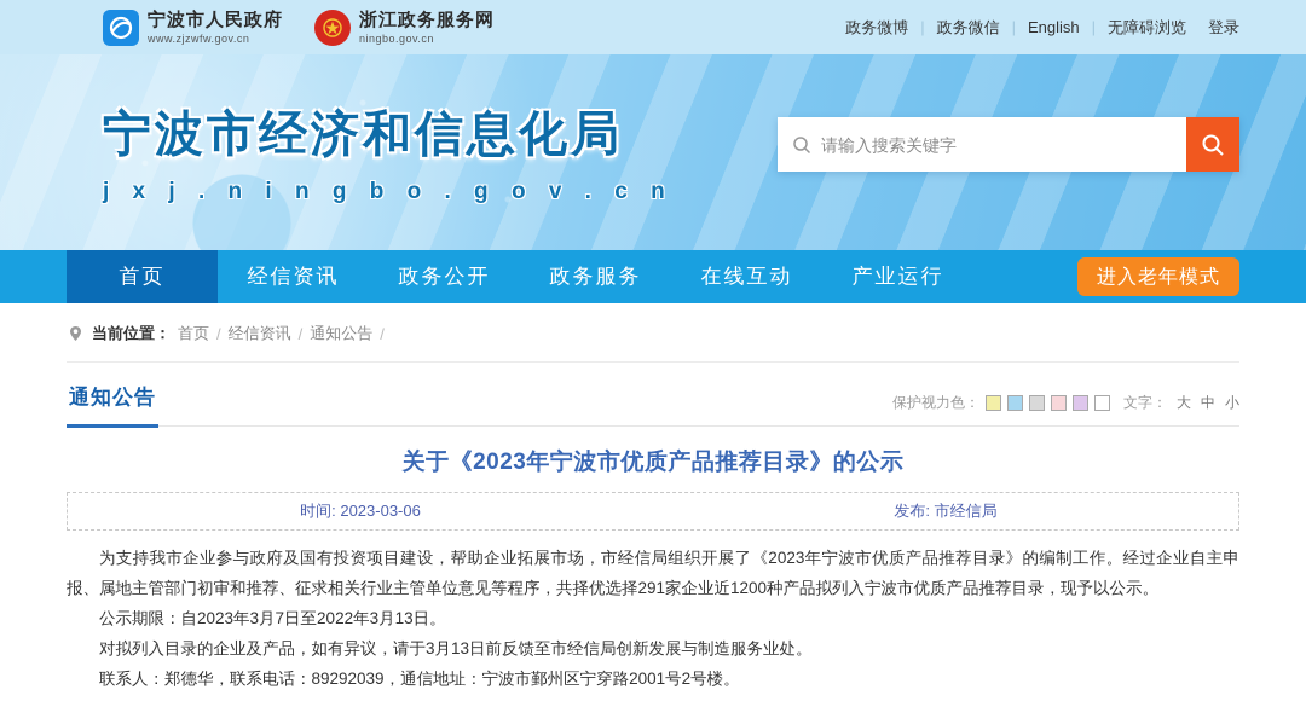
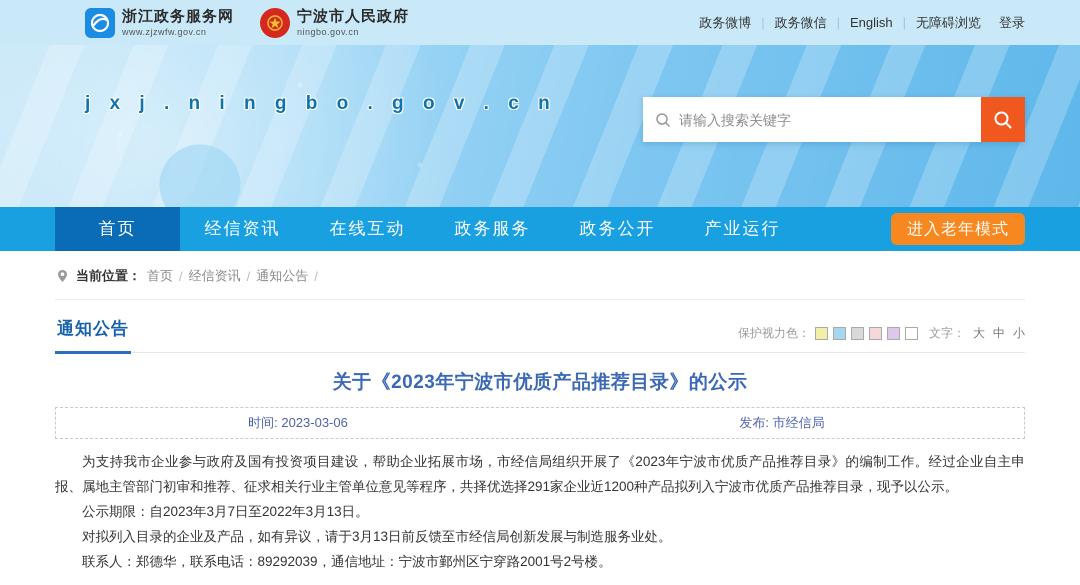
- 宁波市人民政府
+ 浙江政务服务网
  www.zjzwfw.gov.cn
- 浙江政务服务网
+ 宁波市人民政府
  ningbo.gov.cn
  政务微博
  |
  政务微信
  |
  English
  |
  无障碍浏览
  登录
- 宁波市经济和信息化局
  j x j . n i n g b o . g o v . c n
  请输入搜索关键字
  首页
  经信资讯
- 政务公开
+ 在线互动
  政务服务
- 在线互动
+ 政务公开
  产业运行
  进入老年模式
  当前位置：
  首页
  /
  经信资讯
  /
  通知公告
  /
  通知公告
  保护视力色：
  文字：
  大
  中
  小
  关于《2023年宁波市优质产品推荐目录》的公示
  时间: 2023-03-06
  发布: 市经信局
  为支持我市企业参与政府及国有投资项目建设，帮助企业拓展市场，市经信局组织开展了《2023年宁波市优质产品推荐目录》的编制工作。经过企业自主申报、属地主管部门初审和推荐、征求相关行业主管单位意见等程序，共择优选择291家企业近1200种产品拟列入宁波市优质产品推荐目录，现予以公示。
  公示期限：自2023年3月7日至2022年3月13日。
  对拟列入目录的企业及产品，如有异议，请于3月13日前反馈至市经信局创新发展与制造服务业处。
  联系人：郑德华，联系电话：89292039，通信地址：宁波市鄞州区宁穿路2001号2号楼。
